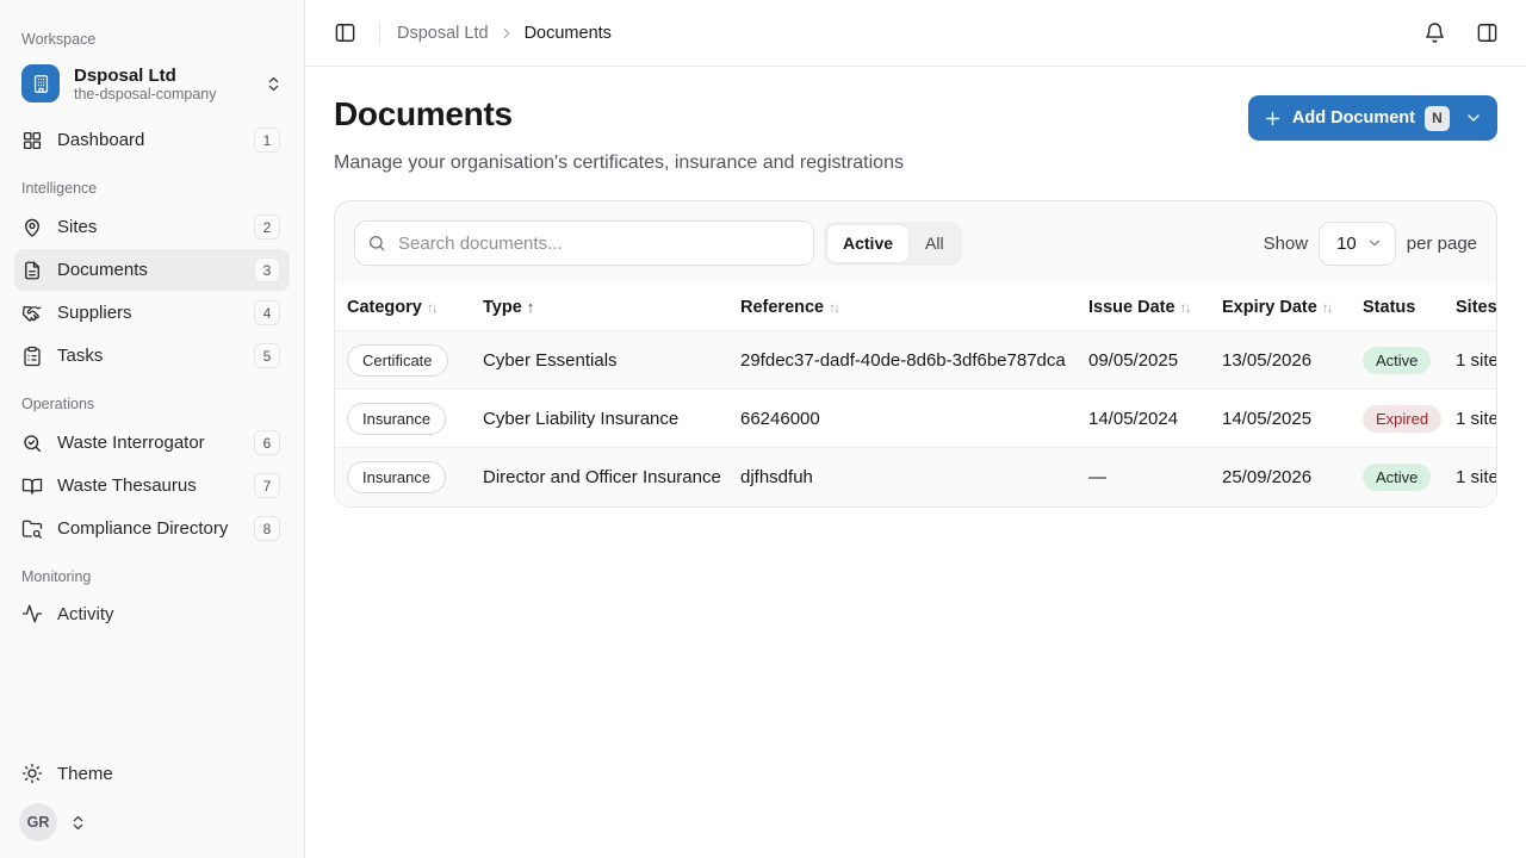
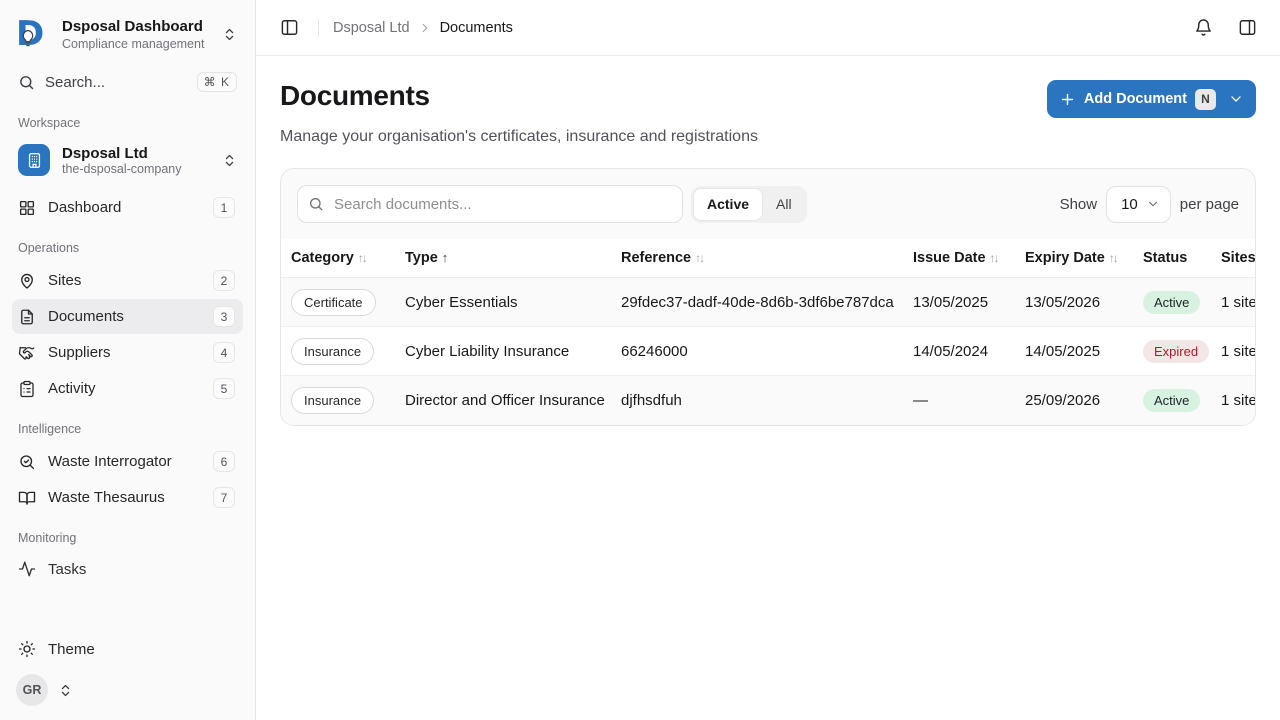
+ Dsposal Dashboard
+ Compliance management
+ Search...
+ ⌘ K
  Workspace
  Dsposal Ltd
  the-dsposal-company
  Dashboard
  1
- Intelligence
+ Operations
  Sites
  2
  Documents
  3
  Suppliers
  4
- Tasks
+ Activity
  5
- Operations
+ Intelligence
  Waste Interrogator
  6
  Waste Thesaurus
  7
- Compliance Directory
- 8
  Monitoring
- Activity
+ Tasks
  Theme
  GR
  Dsposal Ltd
  Documents
  Documents
  Add Document
  N
  Manage your organisation's certificates, insurance and registrations
  Search documents...
  Active
  All
  Show
  10
  per page
  Category ↑↓	Type ↑	Reference ↑↓	Issue Date ↑↓	Expiry Date ↑↓	Status	Sites
- Certificate	Cyber Essentials	29fdec37-dadf-40de-8d6b-3df6be787dca	09/05/2025	13/05/2026	Active	1 site
+ Certificate	Cyber Essentials	29fdec37-dadf-40de-8d6b-3df6be787dca	13/05/2025	13/05/2026	Active	1 site
  Insurance	Cyber Liability Insurance	66246000	14/05/2024	14/05/2025	Expired	1 site
  Insurance	Director and Officer Insurance	djfhsdfuh	—	25/09/2026	Active	1 site
